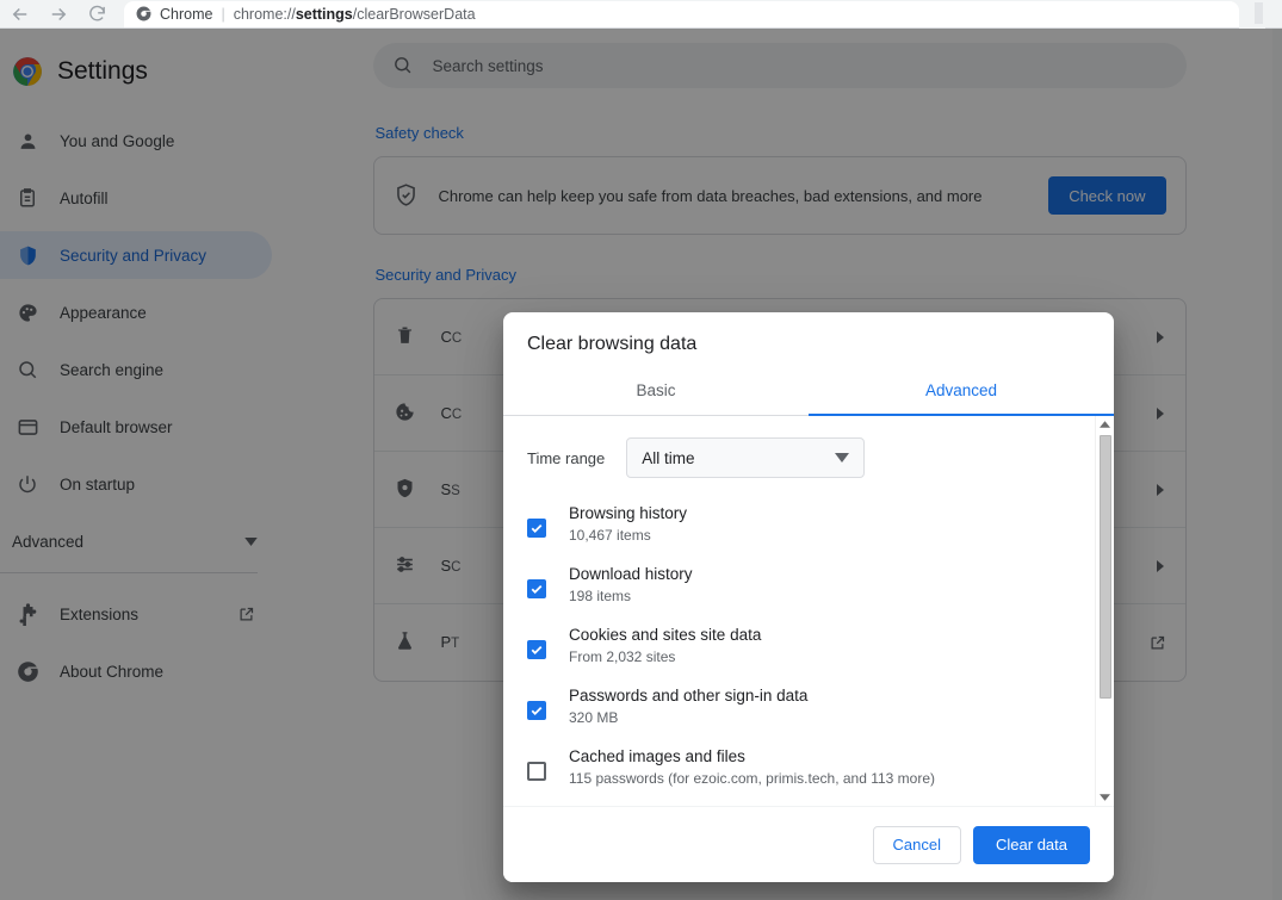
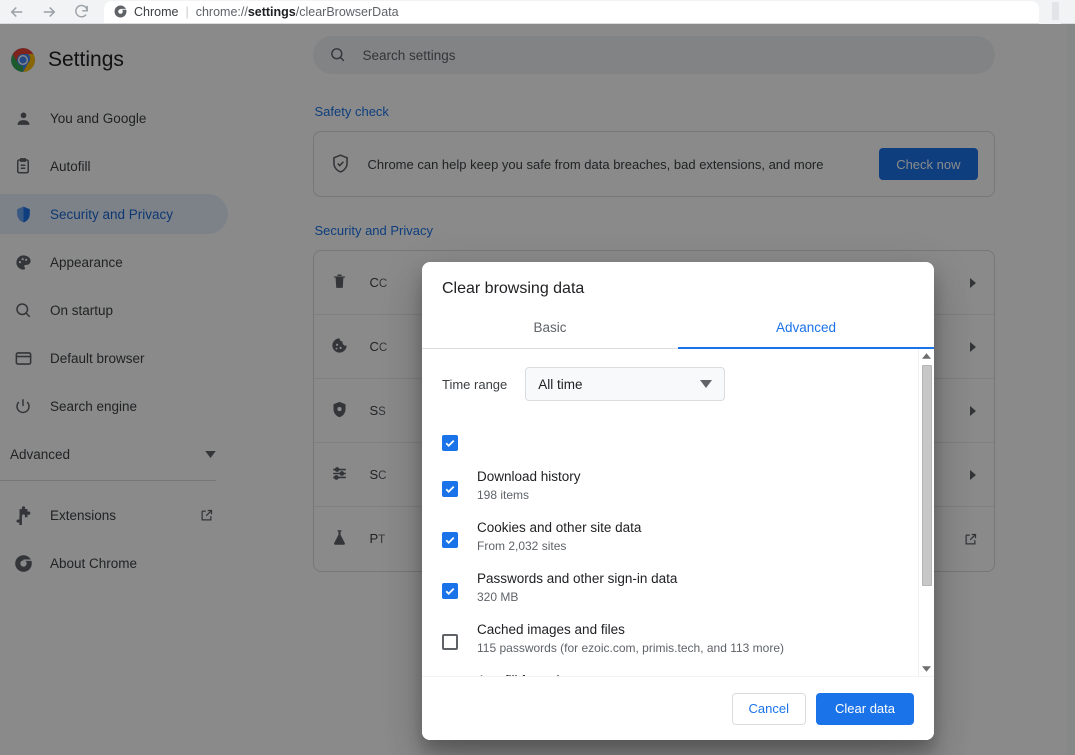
  Chrome
  |
  chrome://settings/clearBrowserData
  Settings
  You and Google
  Autofill
  Security and Privacy
  Appearance
- Search engine
+ On startup
  Default browser
- On startup
+ Search engine
  Advanced
  Extensions
  About Chrome
  Search settings
  Safety check
  Chrome can help keep you safe from data breaches, bad extensions, and more
  Check now
  Security and Privacy
  CC
  CC
  SS
  SC
  PT
  Clear browsing data
  Basic
  Advanced
  Time range
  All time
- Browsing history
- 10,467 items
  Download history
  198 items
- Cookies and sites site data
+ Cookies and other site data
  From 2,032 sites
  Passwords and other sign-in data
  320 MB
  Cached images and files
  115 passwords (for ezoic.com, primis.tech, and 113 more)
  Cancel
  Clear data
